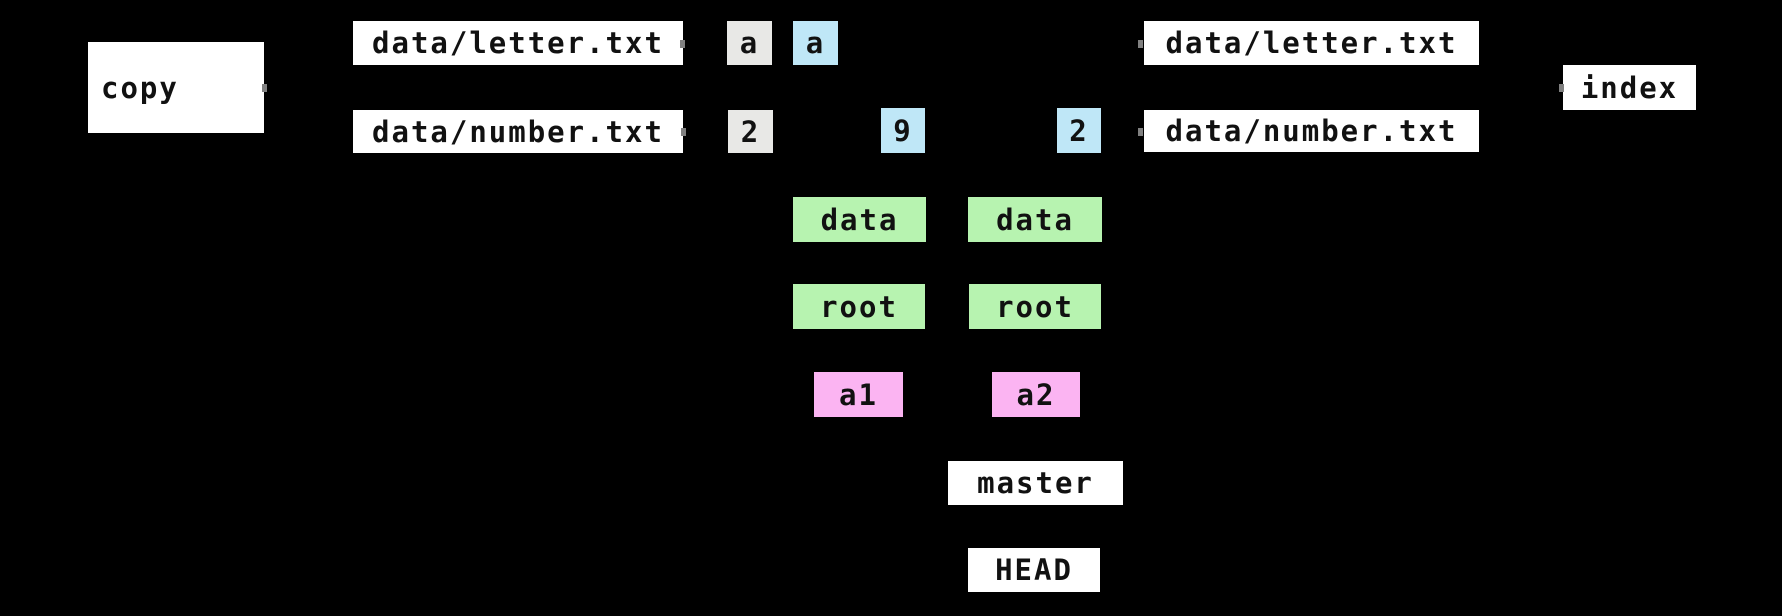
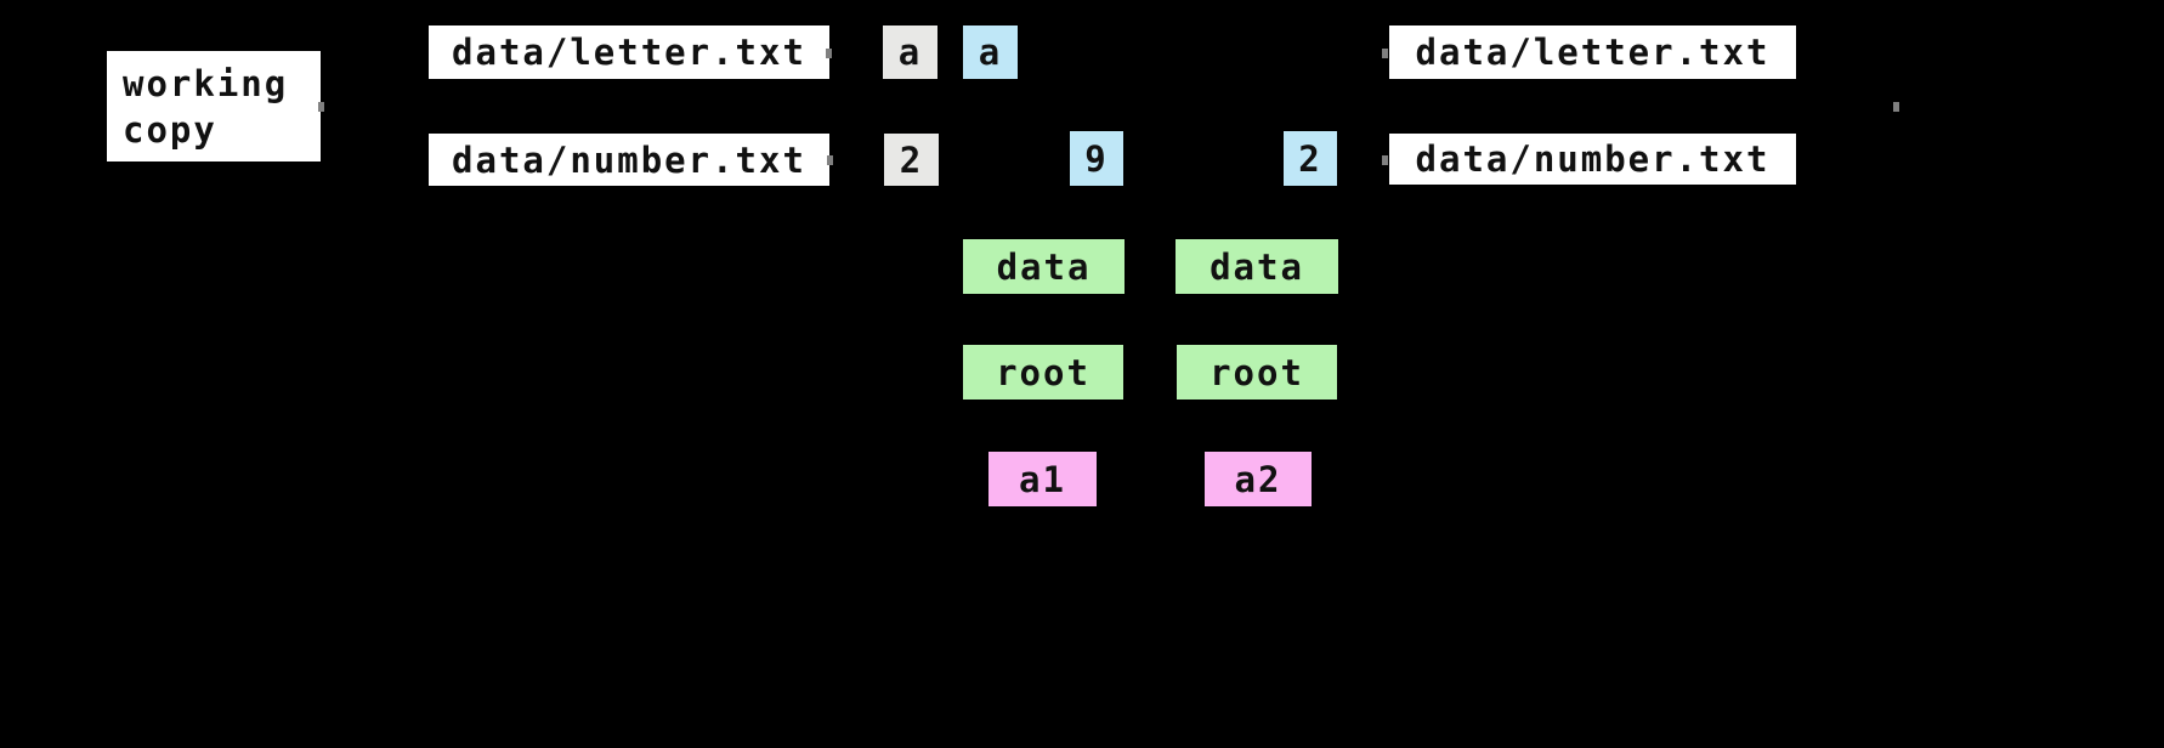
+ working
  copy
  data/letter.txt
  data/number.txt
  a
  2
  a
  9
  2
  data
  data
  root
  root
  a1
  a2
- master
- HEAD
  data/letter.txt
  data/number.txt
- index
